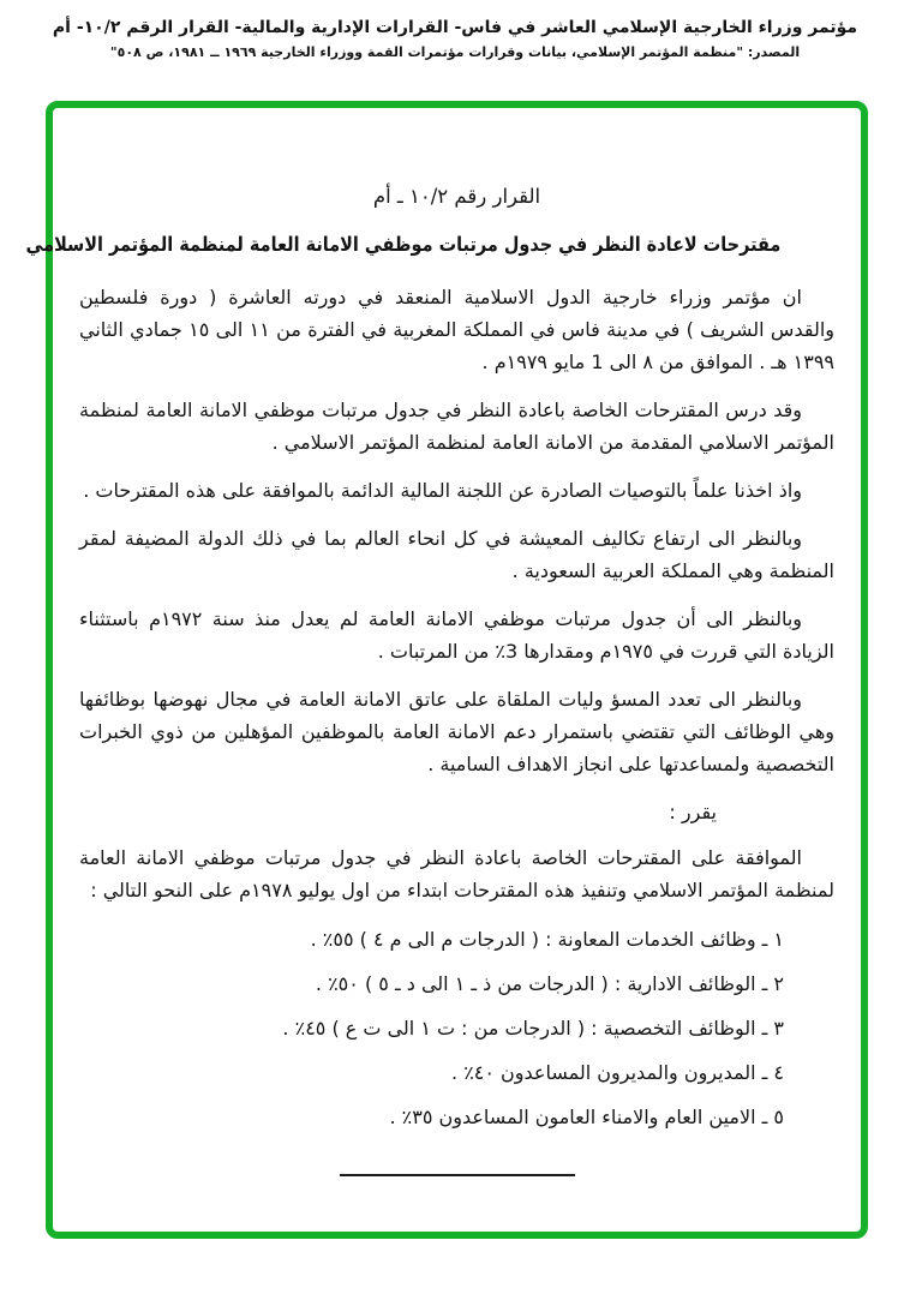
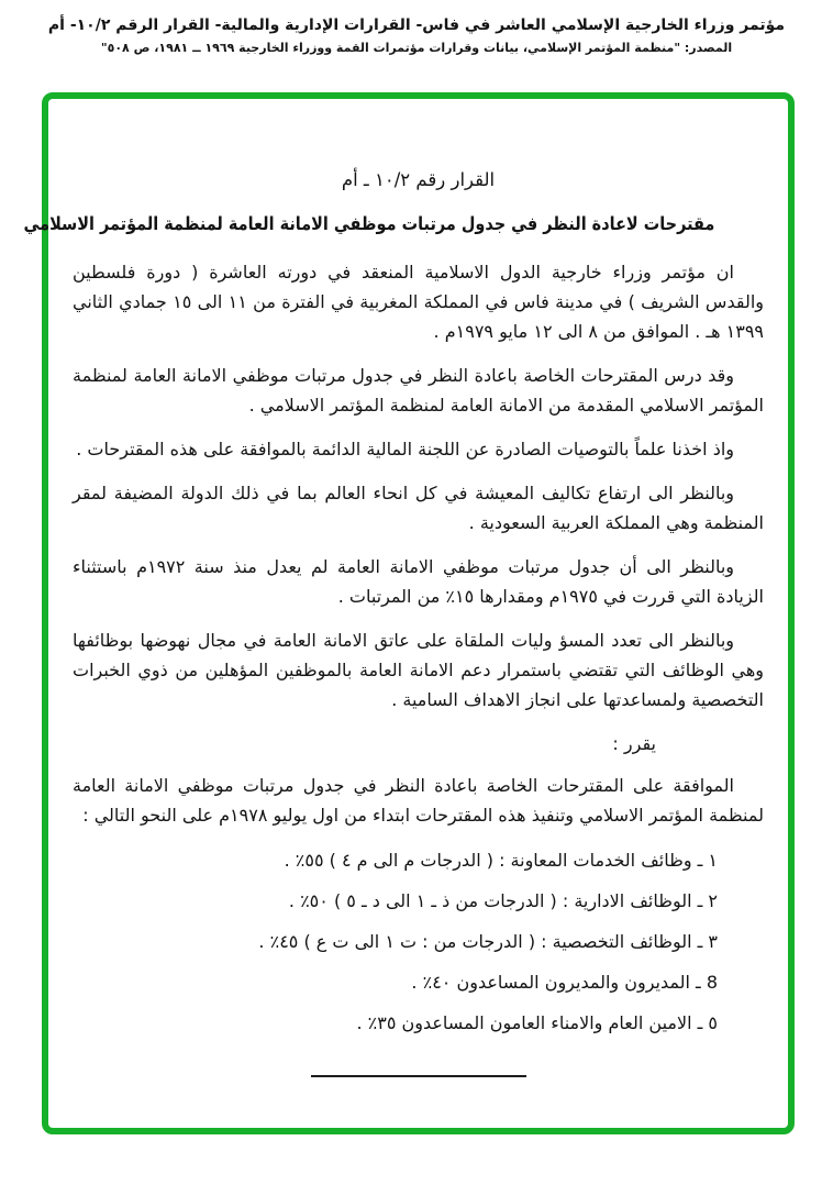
  مؤتمر وزراء الخارجية الإسلامي العاشر في فاس- القرارات الإدارية والمالية- القرار الرقم ١٠/٢- أم
  المصدر: "منظمة المؤتمر الإسلامي، بيانات وقرارات مؤتمرات القمة ووزراء الخارجية ١٩٦٩ ــ ١٩٨١، ص ٥٠٨"
  القرار رقم ١٠/٢ ـ أم
  مقترحات لاعادة النظر في جدول مرتبات موظفي الامانة العامة لمنظمة المؤتمر الاسلامي
- ان مؤتمر وزراء خارجية الدول الاسلامية المنعقد في دورته العاشرة ( دورة فلسطين والقدس الشريف ) في مدينة فاس في المملكة المغربية في الفترة من ١١ الى ١٥ جمادي الثاني ١٣٩٩ هـ . الموافق من ٨ الى 1 مايو ١٩٧٩م .
+ ان مؤتمر وزراء خارجية الدول الاسلامية المنعقد في دورته العاشرة ( دورة فلسطين والقدس الشريف ) في مدينة فاس في المملكة المغربية في الفترة من ١١ الى ١٥ جمادي الثاني ١٣٩٩ هـ . الموافق من ٨ الى ١٢ مايو ١٩٧٩م .
  وقد درس المقترحات الخاصة باعادة النظر في جدول مرتبات موظفي الامانة العامة لمنظمة المؤتمر الاسلامي المقدمة من الامانة العامة لمنظمة المؤتمر الاسلامي .
  واذ اخذنا علماً بالتوصيات الصادرة عن اللجنة المالية الدائمة بالموافقة على هذه المقترحات .
  وبالنظر الى ارتفاع تكاليف المعيشة في كل انحاء العالم بما في ذلك الدولة المضيفة لمقر المنظمة وهي المملكة العربية السعودية .
- وبالنظر الى أن جدول مرتبات موظفي الامانة العامة لم يعدل منذ سنة ١٩٧٢م باستثناء الزيادة التي قررت في ١٩٧٥م ومقدارها 3٪ من المرتبات .
+ وبالنظر الى أن جدول مرتبات موظفي الامانة العامة لم يعدل منذ سنة ١٩٧٢م باستثناء الزيادة التي قررت في ١٩٧٥م ومقدارها ١٥٪ من المرتبات .
  وبالنظر الى تعدد المسؤ وليات الملقاة على عاتق الامانة العامة في مجال نهوضها بوظائفها وهي الوظائف التي تقتضي باستمرار دعم الامانة العامة بالموظفين المؤهلين من ذوي الخبرات التخصصية ولمساعدتها على انجاز الاهداف السامية .
  يقرر :
  الموافقة على المقترحات الخاصة باعادة النظر في جدول مرتبات موظفي الامانة العامة لمنظمة المؤتمر الاسلامي وتنفيذ هذه المقترحات ابتداء من اول يوليو ١٩٧٨م على النحو التالي :
  ١ ـ وظائف الخدمات المعاونة : ( الدرجات م الى م ٤ ) ٥٥٪ .
  ٢ ـ الوظائف الادارية : ( الدرجات من ذ ـ ١ الى د ـ ٥ ) ٥٠٪ .
  ٣ ـ الوظائف التخصصية : ( الدرجات من : ت ١ الى ت ع ) ٤٥٪ .
- ٤ ـ المديرون والمديرون المساعدون ٤٠٪ .
+ 8 ـ المديرون والمديرون المساعدون ٤٠٪ .
  ٥ ـ الامين العام والامناء العامون المساعدون ٣٥٪ .
